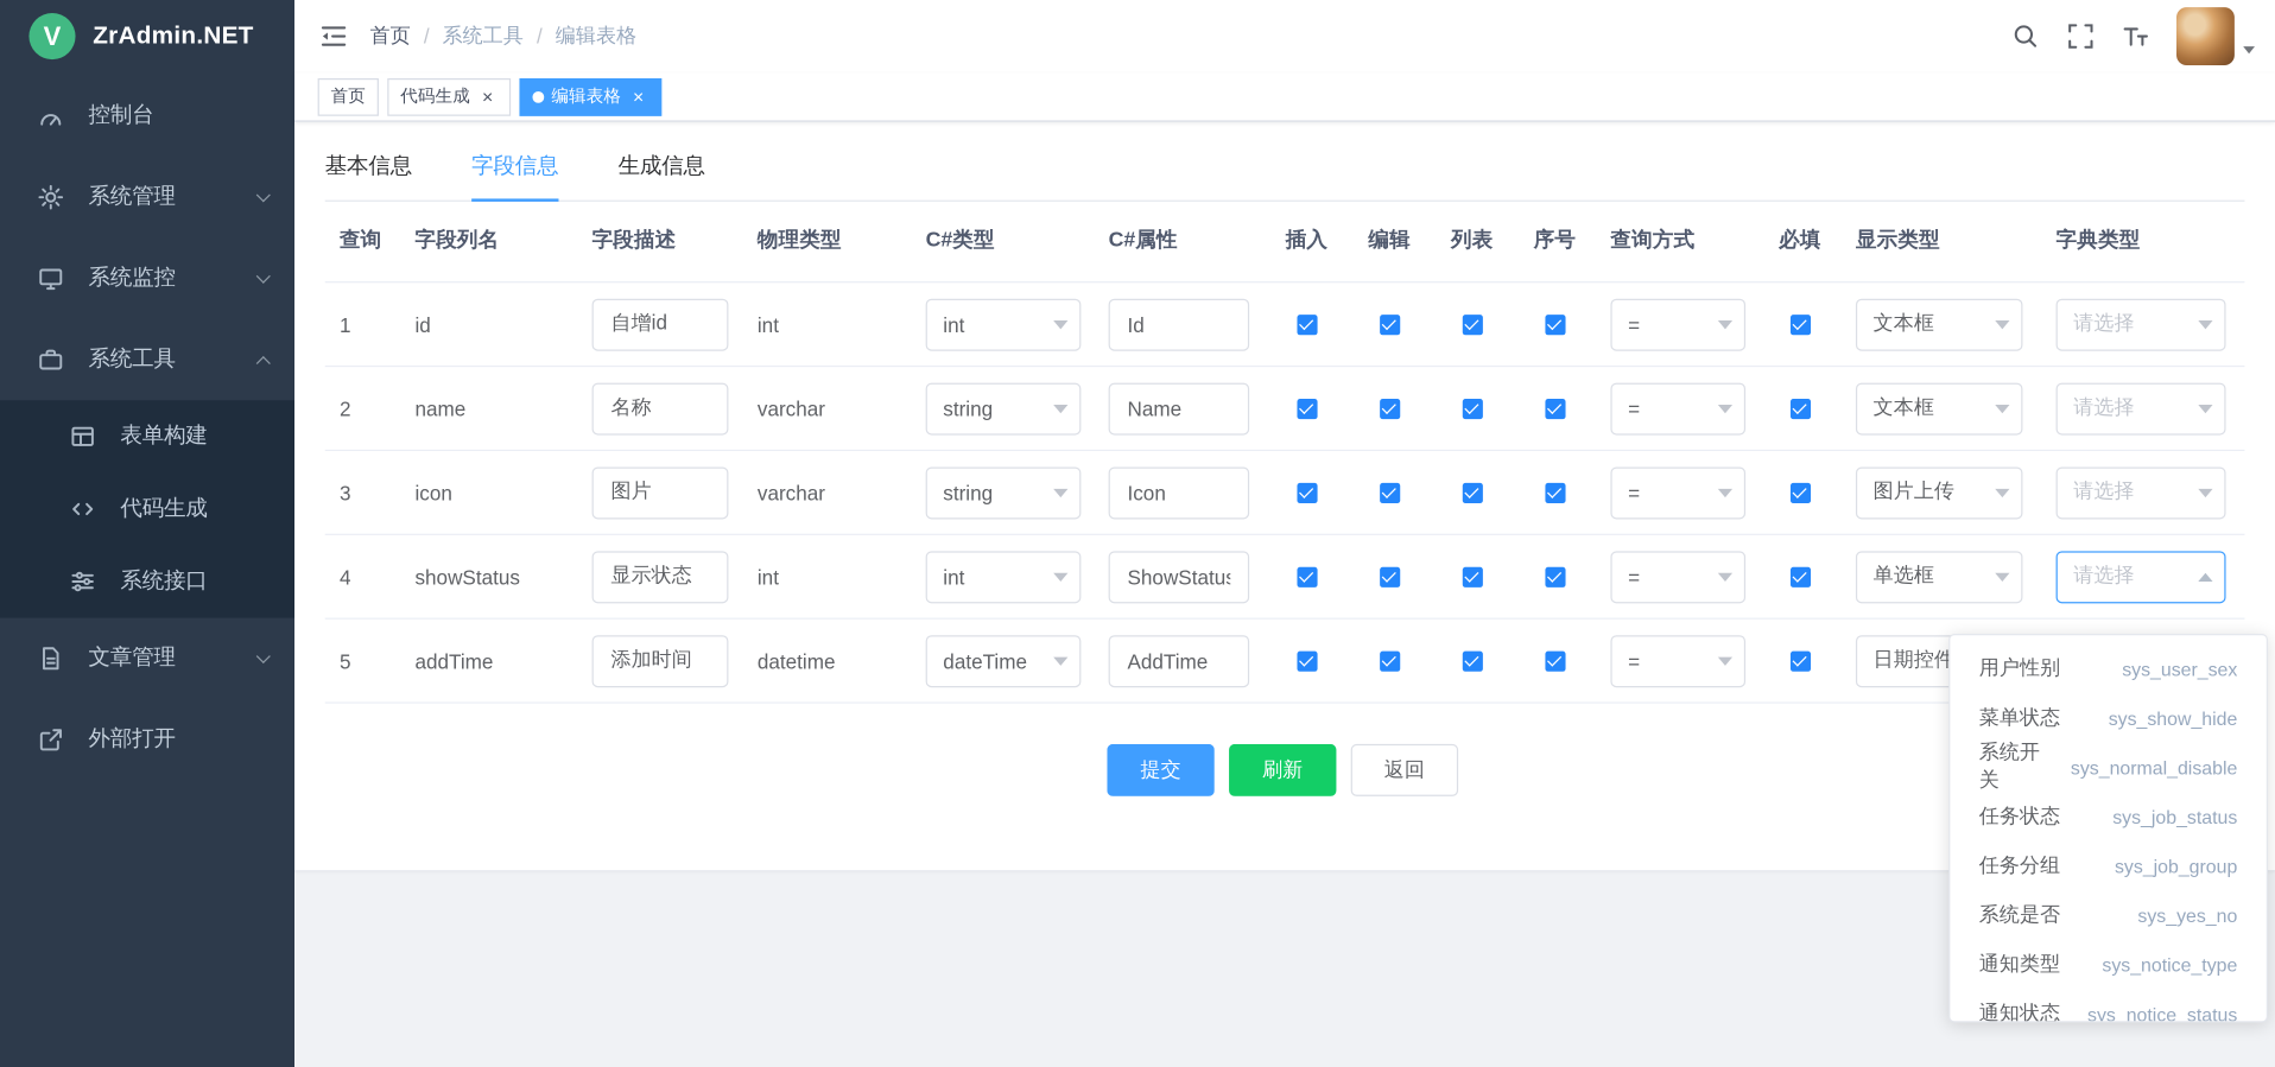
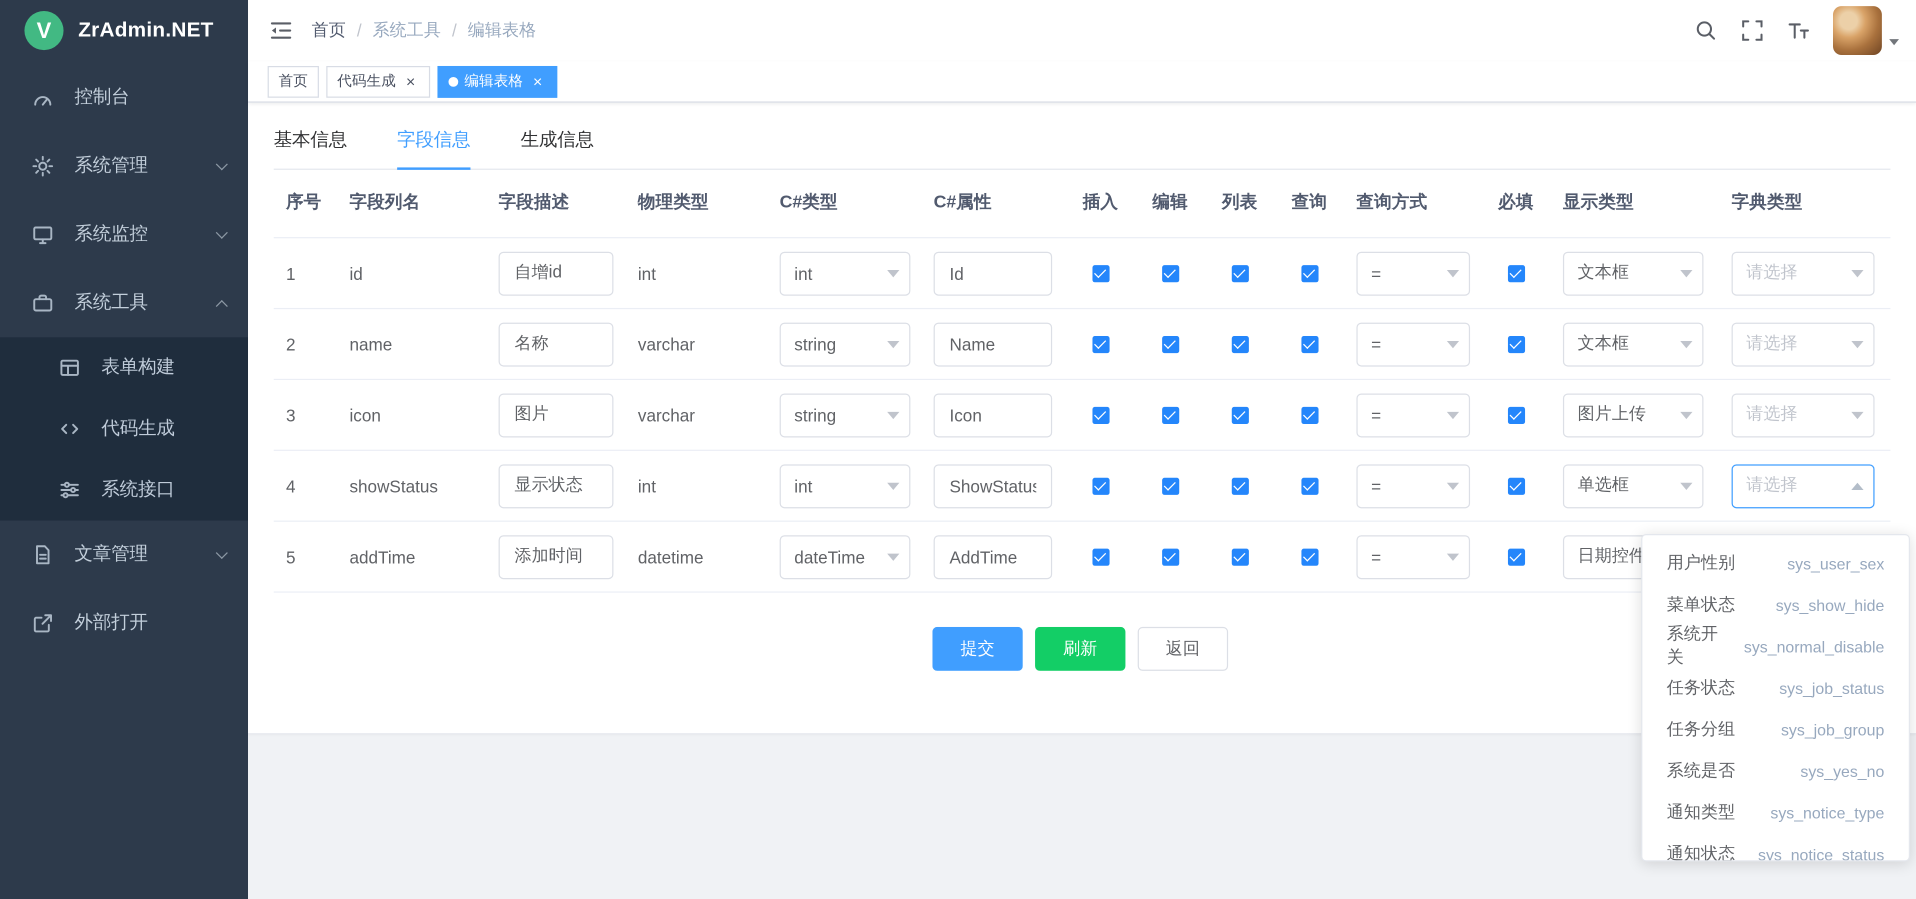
  V
  ZrAdmin.NET
  控制台
  系统管理
  系统监控
  系统工具
  表单构建
  代码生成
  系统接口
  文章管理
  外部打开
  首页
  /
  系统工具
  /
  编辑表格
  首页
  代码生成
  ×
  编辑表格
  ×
  基本信息
  字段信息
  生成信息
- 查询
+ 序号
  字段列名
  字段描述
  物理类型
  C#类型
  C#属性
  插入
  编辑
  列表
- 序号
+ 查询
  查询方式
  必填
  显示类型
  字典类型
  1
  id
  自增id
  int
  int
  Id
  =
  文本框
  请选择
  2
  name
  名称
  varchar
  string
  Name
  =
  文本框
  请选择
  3
  icon
  图片
  varchar
  string
  Icon
  =
  图片上传
  请选择
  4
  showStatus
  显示状态
  int
  int
  ShowStatu
  =
  单选框
  请选择
  5
  addTime
  添加时间
  datetime
  dateTime
  AddTime
  =
  日期控件
  提交
  刷新
  返回
  用户性别
  sys_user_sex
  菜单状态
  sys_show_hide
  系统开关
  sys_normal_disable
  任务状态
  sys_job_status
  任务分组
  sys_job_group
  系统是否
  sys_yes_no
  通知类型
  sys_notice_type
  通知状态
  sys_notice_status
